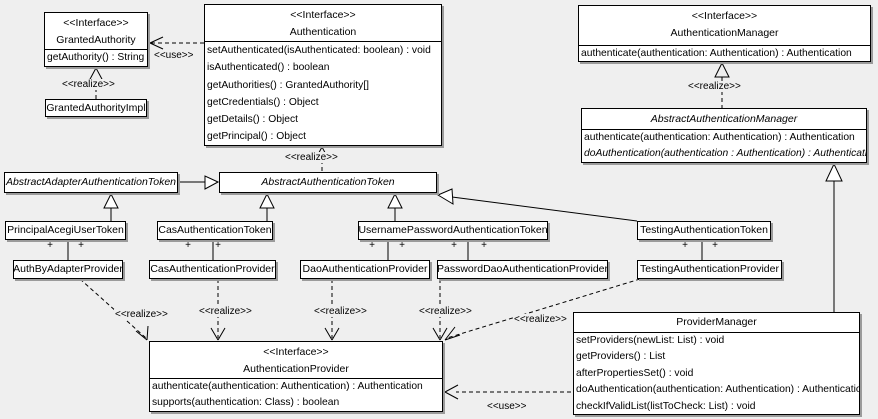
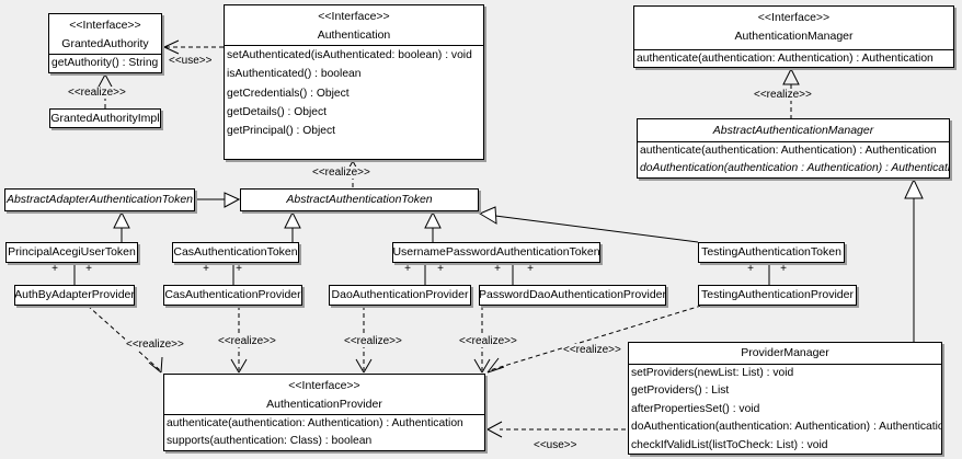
  <<Interface>>
  GrantedAuthority
  getAuthority() : String
  GrantedAuthorityImpl
  <<Interface>>
  Authentication
  setAuthenticated(isAuthenticated: boolean) : void
  isAuthenticated() : boolean
- getAuthorities() : GrantedAuthority[]
  getCredentials() : Object
  getDetails() : Object
  getPrincipal() : Object
  <<Interface>>
  AuthenticationManager
  authenticate(authentication: Authentication) : Authentication
  AbstractAuthenticationManager
  authenticate(authentication: Authentication) : Authentication
  doAuthentication(authentication : Authentication) : Authenticat
  AbstractAdapterAuthenticationToken
  AbstractAuthenticationToken
  PrincipalAcegiUserToken
  CasAuthenticationToken
  UsernamePasswordAuthenticationToken
  TestingAuthenticationToken
  AuthByAdapterProvider
  CasAuthenticationProvider
  DaoAuthenticationProvider
  PasswordDaoAuthenticationProvider
  TestingAuthenticationProvider
  <<Interface>>
  AuthenticationProvider
  authenticate(authentication: Authentication) : Authentication
  supports(authentication: Class) : boolean
  ProviderManager
  setProviders(newList: List) : void
  getProviders() : List
  afterPropertiesSet() : void
  doAuthentication(authentication: Authentication) : Authenticatio
  checkIfValidList(listToCheck: List) : void
  <<use>>
  <<realize>>
  <<realize>>
  <<realize>>
  <<realize>>
  <<realize>>
  <<realize>>
  <<realize>>
  <<realize>>
  <<use>>
  +
  +
  +
  +
  +
  +
  +
  +
  +
  +
